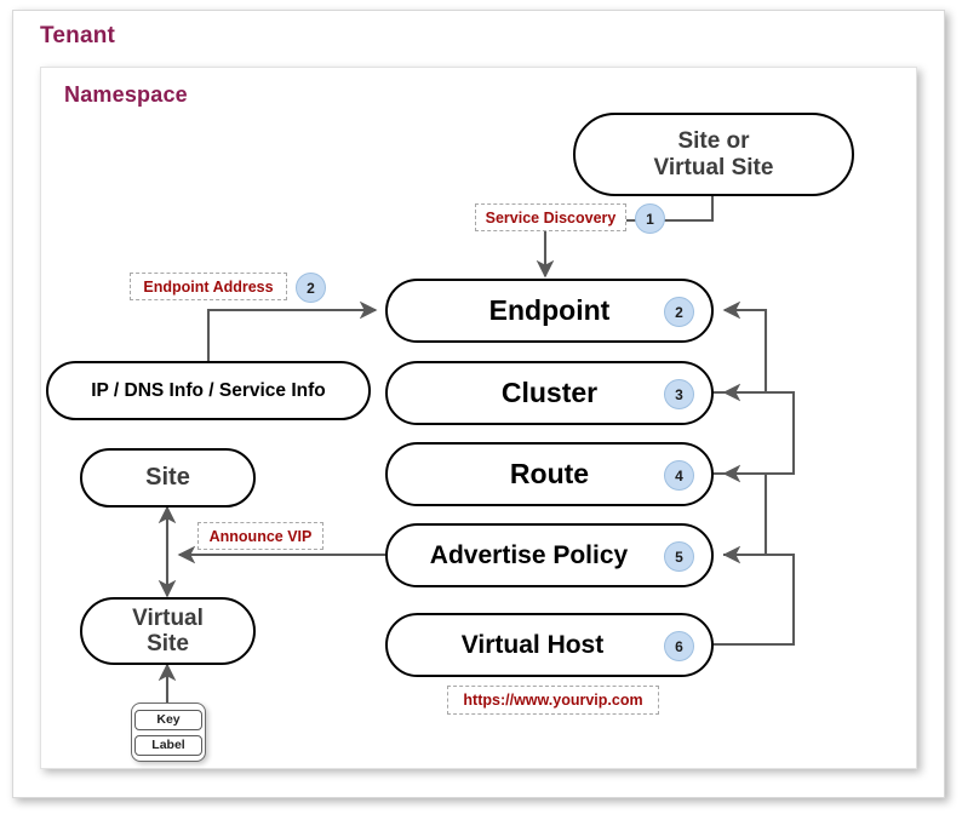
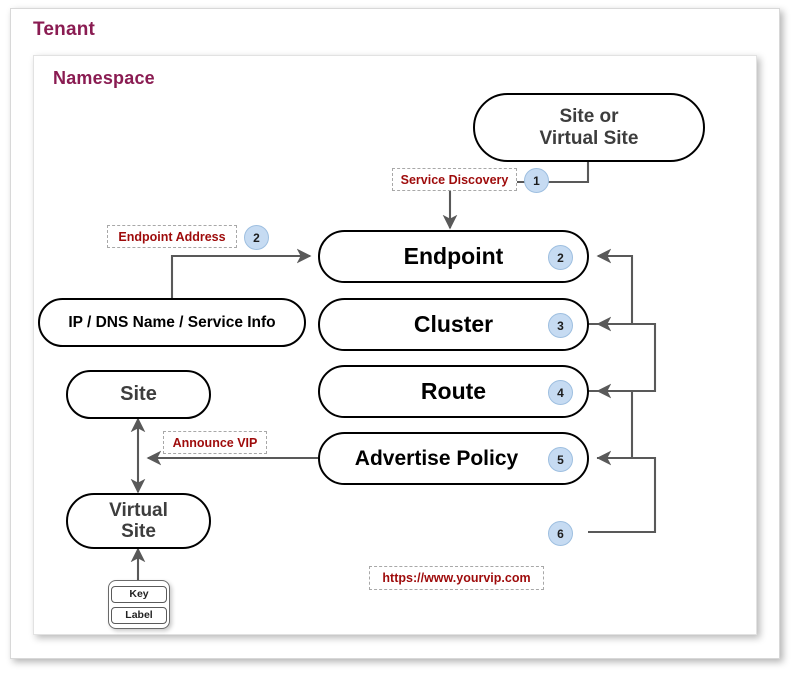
  Tenant
  Namespace
  Site or
  Virtual Site
  Endpoint
  2
  Cluster
  3
  Route
  4
  Advertise Policy
  5
- Virtual Host
  6
- IP / DNS Info / Service Info
+ IP / DNS Name / Service Info
  Site
  Virtual
  Site
  Service Discovery
  1
  Endpoint Address
  2
  Announce VIP
  https://www.yourvip.com
  Key
  Label
